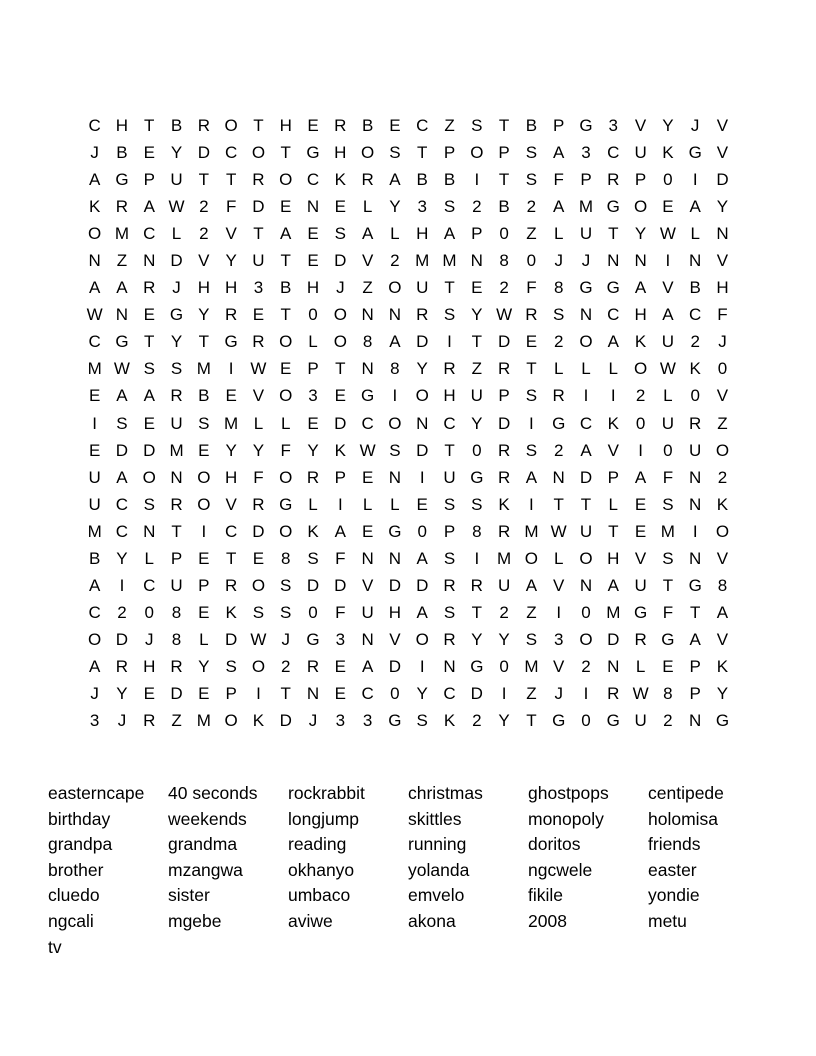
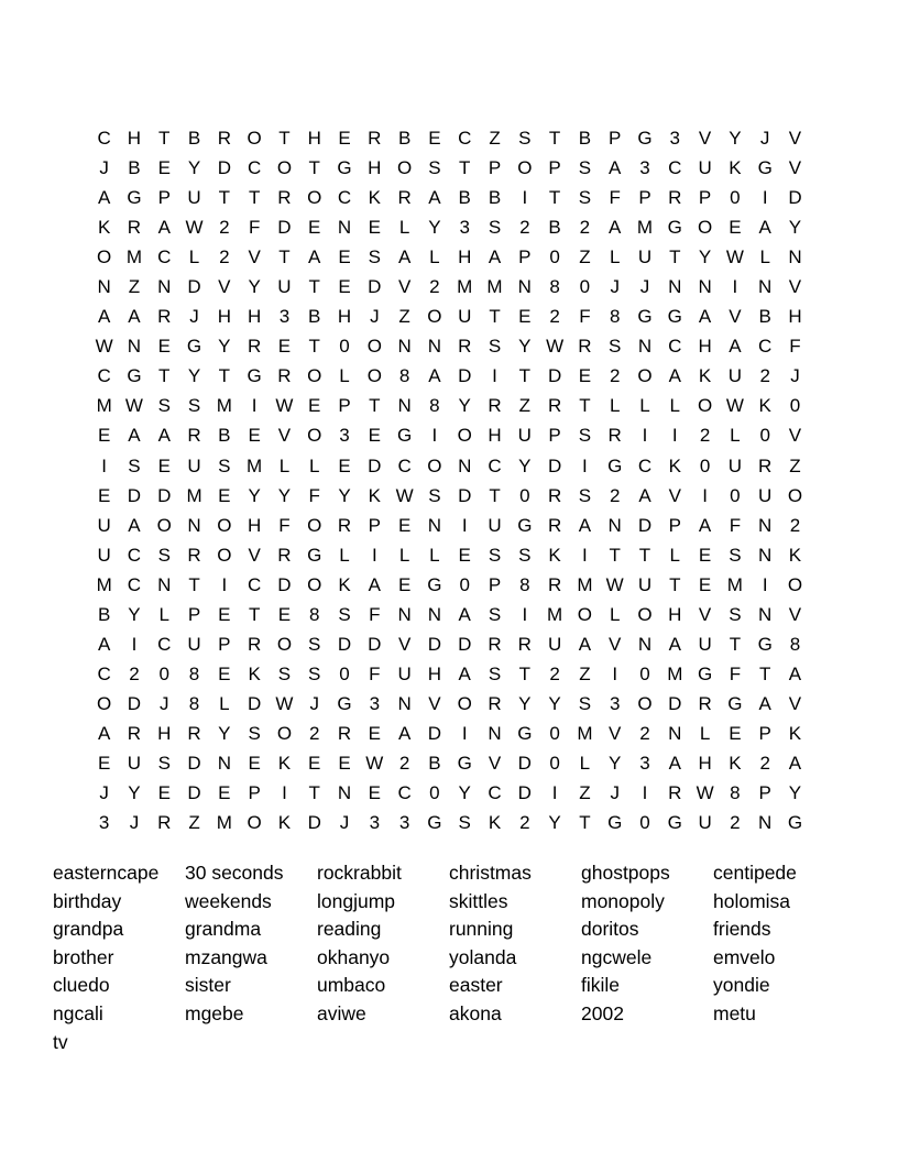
  C H T B R O T H E R B E C Z S T B P G 3 V Y J V
  J B E Y D C O T G H O S T P O P S A 3 C U K G V
  A G P U T T R O C K R A B B I T S F P R P 0 I D
  K R A W 2 F D E N E L Y 3 S 2 B 2 A M G O E A Y
  O M C L 2 V T A E S A L H A P 0 Z L U T Y W L N
  N Z N D V Y U T E D V 2 M M N 8 0 J J N N I N V
  A A R J H H 3 B H J Z O U T E 2 F 8 G G A V B H
  W N E G Y R E T 0 O N N R S Y W R S N C H A C F
  C G T Y T G R O L O 8 A D I T D E 2 O A K U 2 J
  M W S S M I W E P T N 8 Y R Z R T L L L O W K 0
  E A A R B E V O 3 E G I O H U P S R I I 2 L 0 V
  I S E U S M L L E D C O N C Y D I G C K 0 U R Z
  E D D M E Y Y F Y K W S D T 0 R S 2 A V I 0 U O
  U A O N O H F O R P E N I U G R A N D P A F N 2
  U C S R O V R G L I L L E S S K I T T L E S N K
  M C N T I C D O K A E G 0 P 8 R M W U T E M I O
  B Y L P E T E 8 S F N N A S I M O L O H V S N V
  A I C U P R O S D D V D D R R U A V N A U T G 8
  C 2 0 8 E K S S 0 F U H A S T 2 Z I 0 M G F T A
  O D J 8 L D W J G 3 N V O R Y Y S 3 O D R G A V
  A R H R Y S O 2 R E A D I N G 0 M V 2 N L E P K
+ E U S D N E K E E W 2 B G V D 0 L Y 3 A H K 2 A
  J Y E D E P I T N E C 0 Y C D I Z J I R W 8 P Y
  3 J R Z M O K D J 3 3 G S K 2 Y T G 0 G U 2 N G
  easterncape
  birthday
  grandpa
  brother
  cluedo
  ngcali
  tv
- 40 seconds
+ 30 seconds
  weekends
  grandma
  mzangwa
  sister
  mgebe
  rockrabbit
  longjump
  reading
  okhanyo
  umbaco
  aviwe
  christmas
  skittles
  running
  yolanda
- emvelo
+ easter
  akona
  ghostpops
  monopoly
  doritos
  ngcwele
  fikile
- 2008
+ 2002
  centipede
  holomisa
  friends
- easter
+ emvelo
  yondie
  metu
